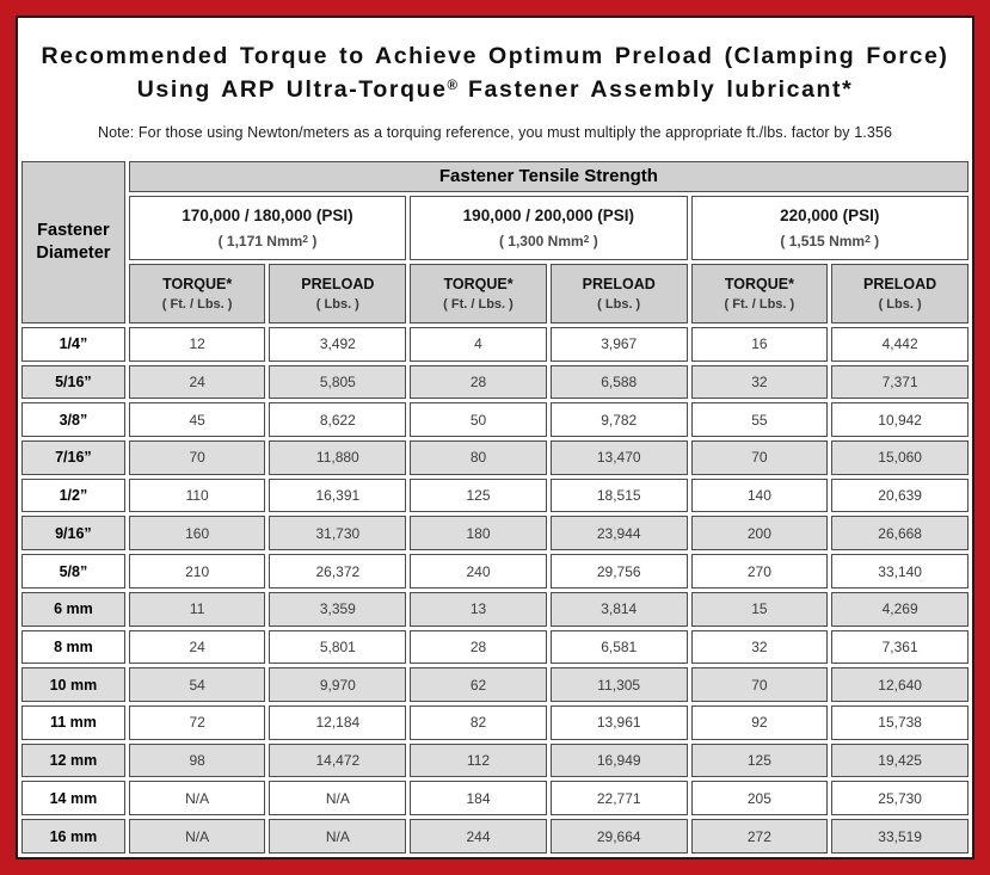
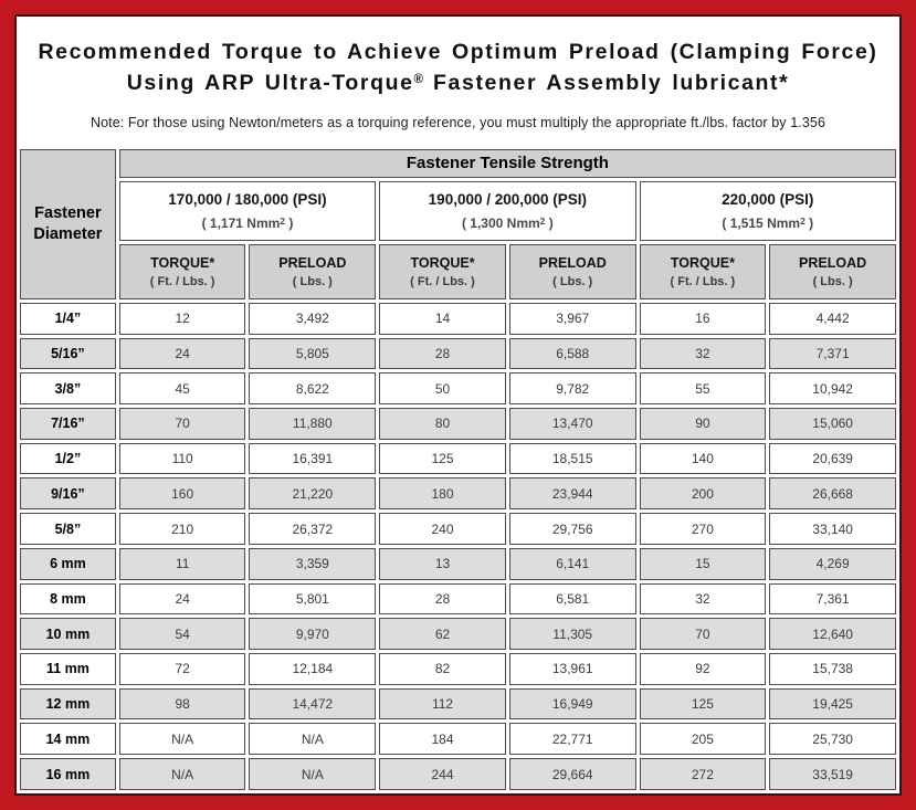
  Recommended Torque to Achieve Optimum Preload (Clamping Force)
  Using ARP Ultra-Torque® Fastener Assembly lubricant*
  Note: For those using Newton/meters as a torquing reference, you must multiply the appropriate ft./lbs. factor by 1.356
  Fastener Diameter	Fastener Tensile Strength
  170,000 / 180,000 (PSI) ( 1,171 Nmm2 )	190,000 / 200,000 (PSI) ( 1,300 Nmm2 )	220,000 (PSI) ( 1,515 Nmm2 )
  TORQUE* ( Ft. / Lbs. )	PRELOAD ( Lbs. )	TORQUE* ( Ft. / Lbs. )	PRELOAD ( Lbs. )	TORQUE* ( Ft. / Lbs. )	PRELOAD ( Lbs. )
- 1/4”	12	3,492	4	3,967	16	4,442
+ 1/4”	12	3,492	14	3,967	16	4,442
  5/16”	24	5,805	28	6,588	32	7,371
  3/8”	45	8,622	50	9,782	55	10,942
- 7/16”	70	11,880	80	13,470	70	15,060
+ 7/16”	70	11,880	80	13,470	90	15,060
  1/2”	110	16,391	125	18,515	140	20,639
- 9/16”	160	31,730	180	23,944	200	26,668
+ 9/16”	160	21,220	180	23,944	200	26,668
  5/8”	210	26,372	240	29,756	270	33,140
- 6 mm	11	3,359	13	3,814	15	4,269
+ 6 mm	11	3,359	13	6,141	15	4,269
  8 mm	24	5,801	28	6,581	32	7,361
  10 mm	54	9,970	62	11,305	70	12,640
  11 mm	72	12,184	82	13,961	92	15,738
  12 mm	98	14,472	112	16,949	125	19,425
  14 mm	N/A	N/A	184	22,771	205	25,730
  16 mm	N/A	N/A	244	29,664	272	33,519
